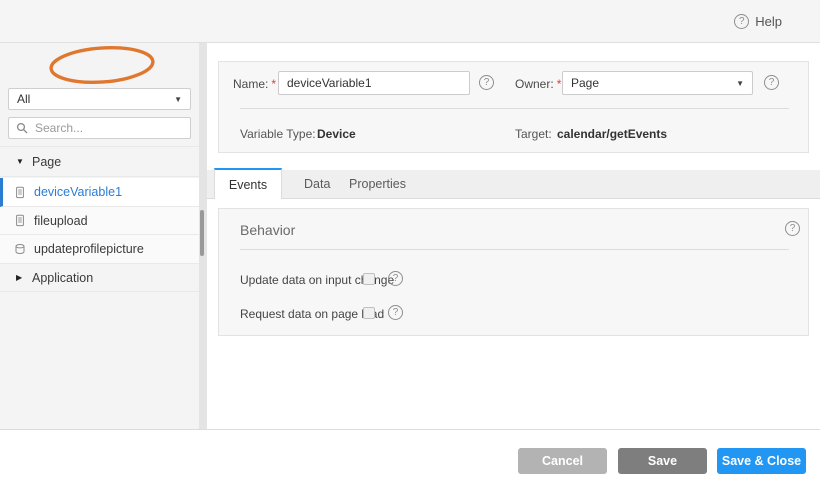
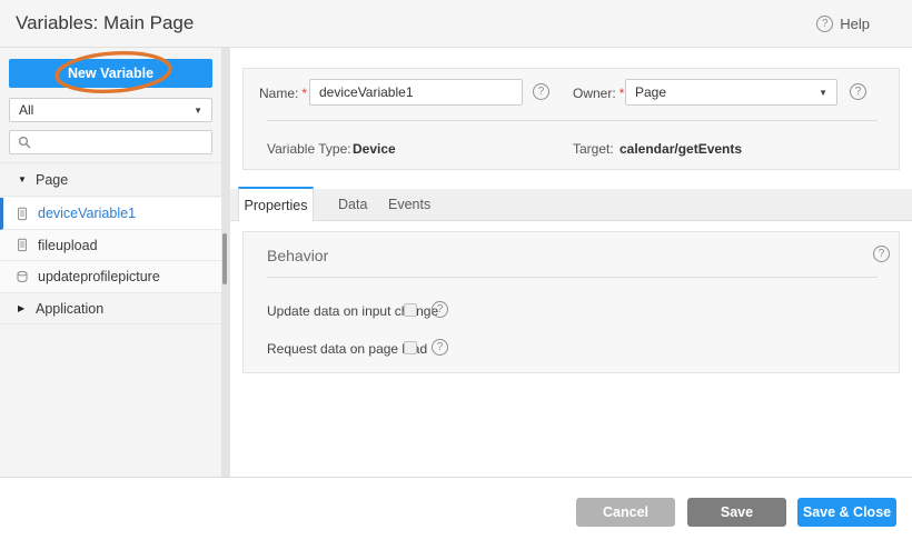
+ Variables: Main Page
  ?
  Help
+ New Variable
  All
  ▼
- Search...
  ▼
  Page
  deviceVariable1
  fileupload
  updateprofilepicture
  ▶
  Application
  Name: *
  deviceVariable1
  ?
  Owner: *
  Page
  ▼
  ?
  Variable Type:
  Device
  Target:
  calendar/getEvents
- Events
+ Properties
  Data
- Properties
+ Events
  Behavior
  ?
  Update data on input cnge
  ?
  Request data on paged
  ?
  Cancel
  Save
  Save & Close
